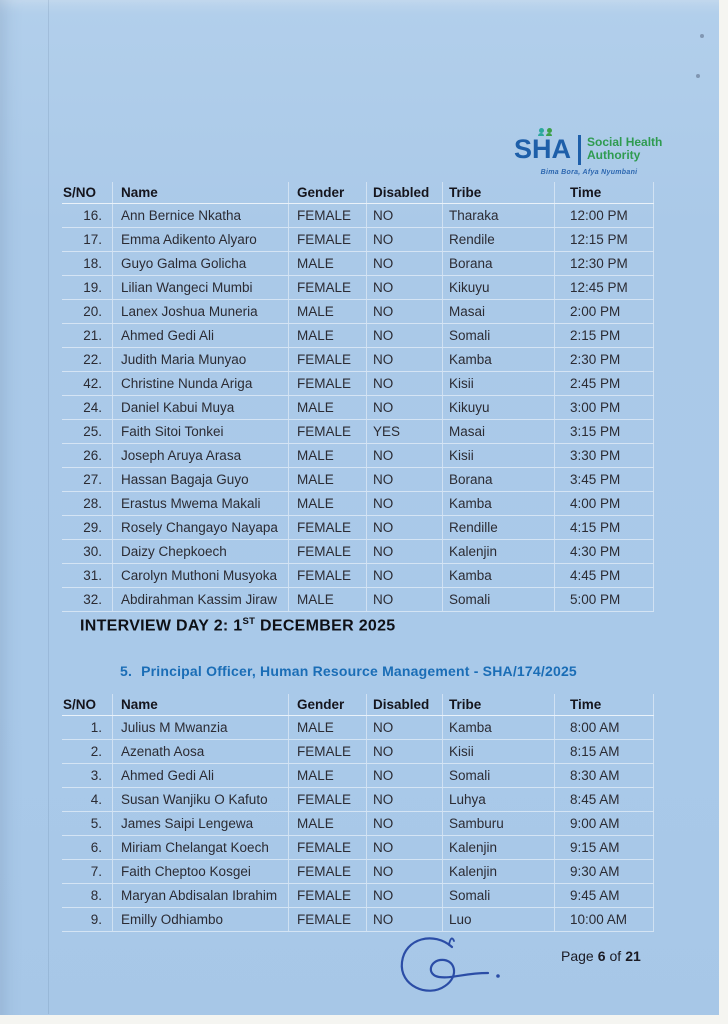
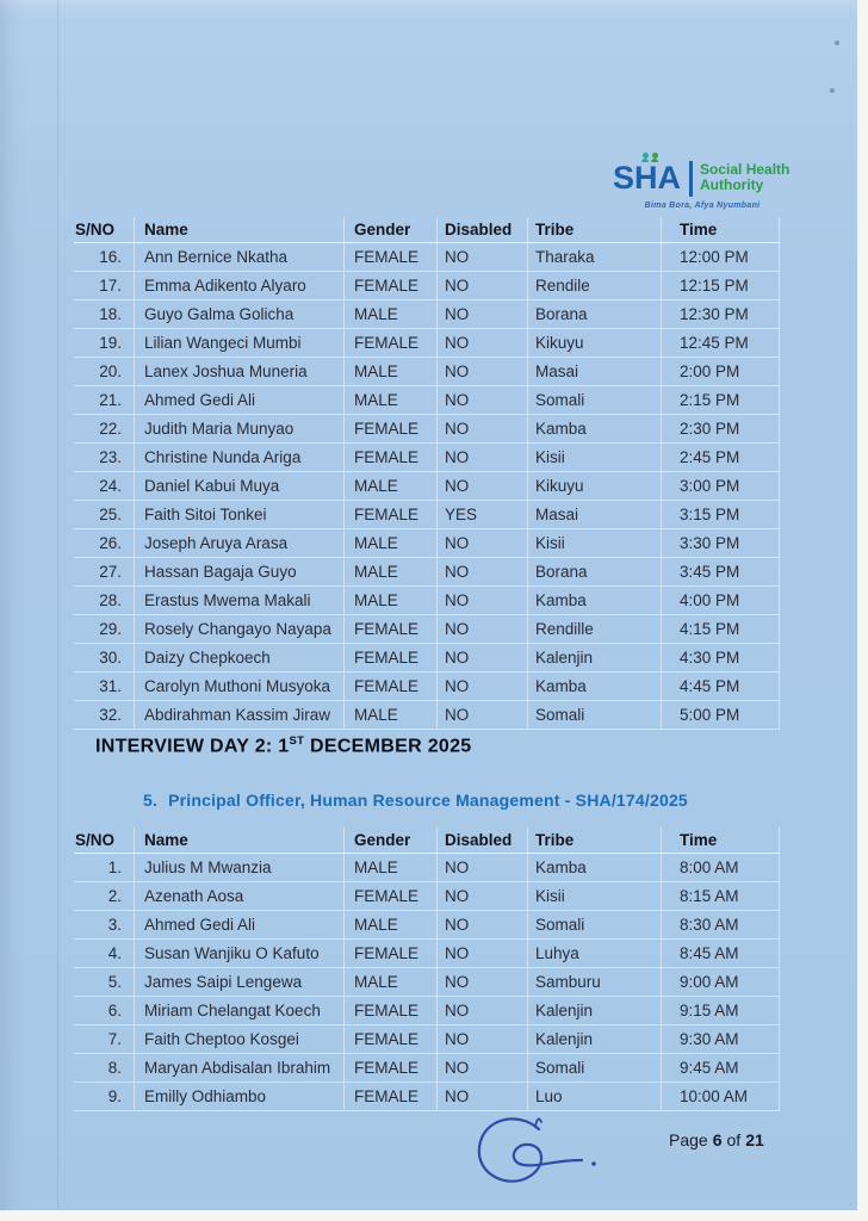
  SHA
  Social Health
  Authority
  S/NO
  Name
  Gender
  Disabled
  Tribe
  Time
  16.
  Ann Bernice Nkatha
  FEMALE
  NO
  Tharaka
  12:00 PM
  17.
  Emma Adikento Alyaro
  FEMALE
  NO
  Rendile
  12:15 PM
  18.
  Guyo Galma Golicha
  MALE
  NO
  Borana
  12:30 PM
  19.
  Lilian Wangeci Mumbi
  FEMALE
  NO
  Kikuyu
  12:45 PM
  20.
  Lanex Joshua Muneria
  MALE
  NO
  Masai
  2:00 PM
  21.
  Ahmed Gedi Ali
  MALE
  NO
  Somali
  2:15 PM
  22.
  Judith Maria Munyao
  FEMALE
  NO
  Kamba
  2:30 PM
- 42.
+ 23.
  Christine Nunda Ariga
  FEMALE
  NO
  Kisii
  2:45 PM
  24.
  Daniel Kabui Muya
  MALE
  NO
  Kikuyu
  3:00 PM
  25.
  Faith Sitoi Tonkei
  FEMALE
  YES
  Masai
  3:15 PM
  26.
  Joseph Aruya Arasa
  MALE
  NO
  Kisii
  3:30 PM
  27.
  Hassan Bagaja Guyo
  MALE
  NO
  Borana
  3:45 PM
  28.
  Erastus Mwema Makali
  MALE
  NO
  Kamba
  4:00 PM
  29.
  Rosely Changayo Nayapa
  FEMALE
  NO
  Rendille
  4:15 PM
  30.
  Daizy Chepkoech
  FEMALE
  NO
  Kalenjin
  4:30 PM
  31.
  Carolyn Muthoni Musyoka
  FEMALE
  NO
  Kamba
  4:45 PM
  32.
  Abdirahman Kassim Jiraw
  MALE
  NO
  Somali
  5:00 PM
  INTERVIEW DAY 2: 1ST DECEMBER 2025
  5. Principal Officer, Human Resource Management - SHA/174/2025
  S/NO
  Name
  Gender
  Disabled
  Tribe
  Time
  1.
  Julius M Mwanzia
  MALE
  NO
  Kamba
  8:00 AM
  2.
  Azenath Aosa
  FEMALE
  NO
  Kisii
  8:15 AM
  3.
  Ahmed Gedi Ali
  MALE
  NO
  Somali
  8:30 AM
  4.
  Susan Wanjiku O Kafuto
  FEMALE
  NO
  Luhya
  8:45 AM
  5.
  James Saipi Lengewa
  MALE
  NO
  Samburu
  9:00 AM
  6.
  Miriam Chelangat Koech
  FEMALE
  NO
  Kalenjin
  9:15 AM
  7.
  Faith Cheptoo Kosgei
  FEMALE
  NO
  Kalenjin
  9:30 AM
  8.
  Maryan Abdisalan Ibrahim
  FEMALE
  NO
  Somali
  9:45 AM
  9.
  Emilly Odhiambo
  FEMALE
  NO
  Luo
  10:00 AM
  Page 6 of 21
